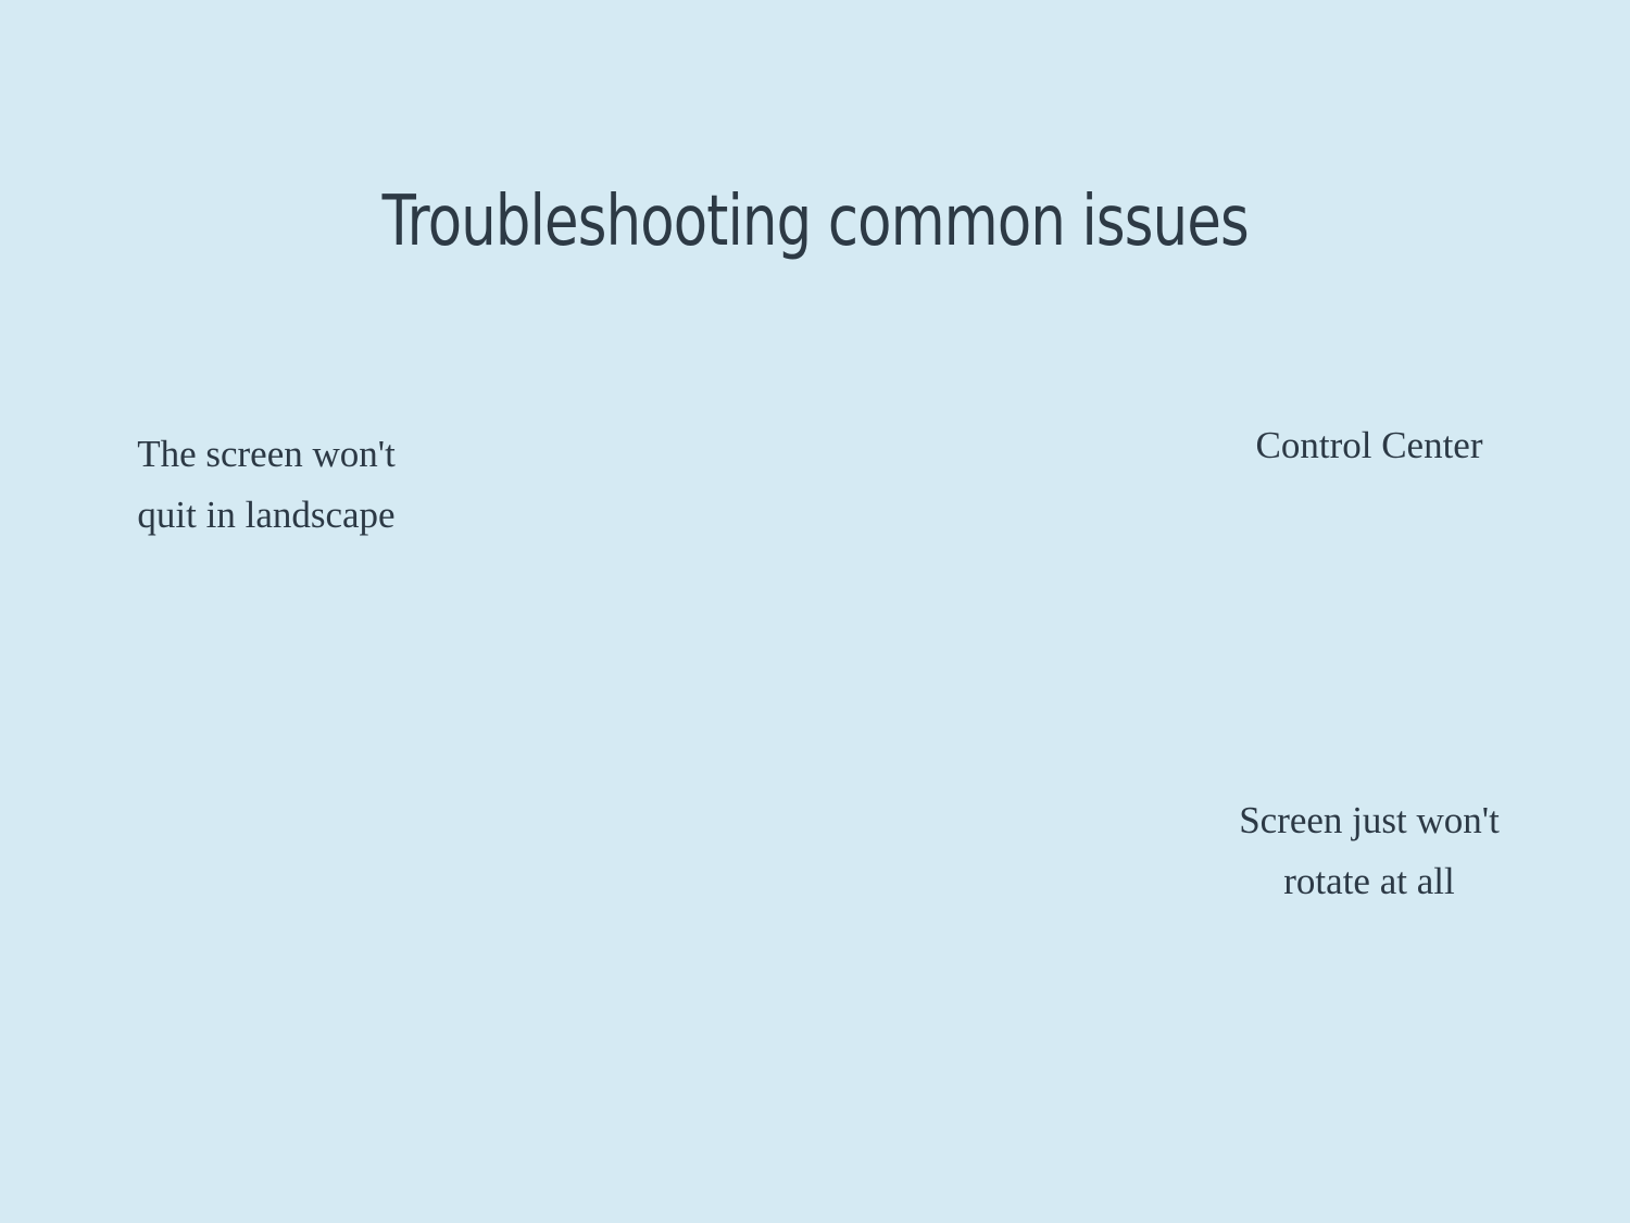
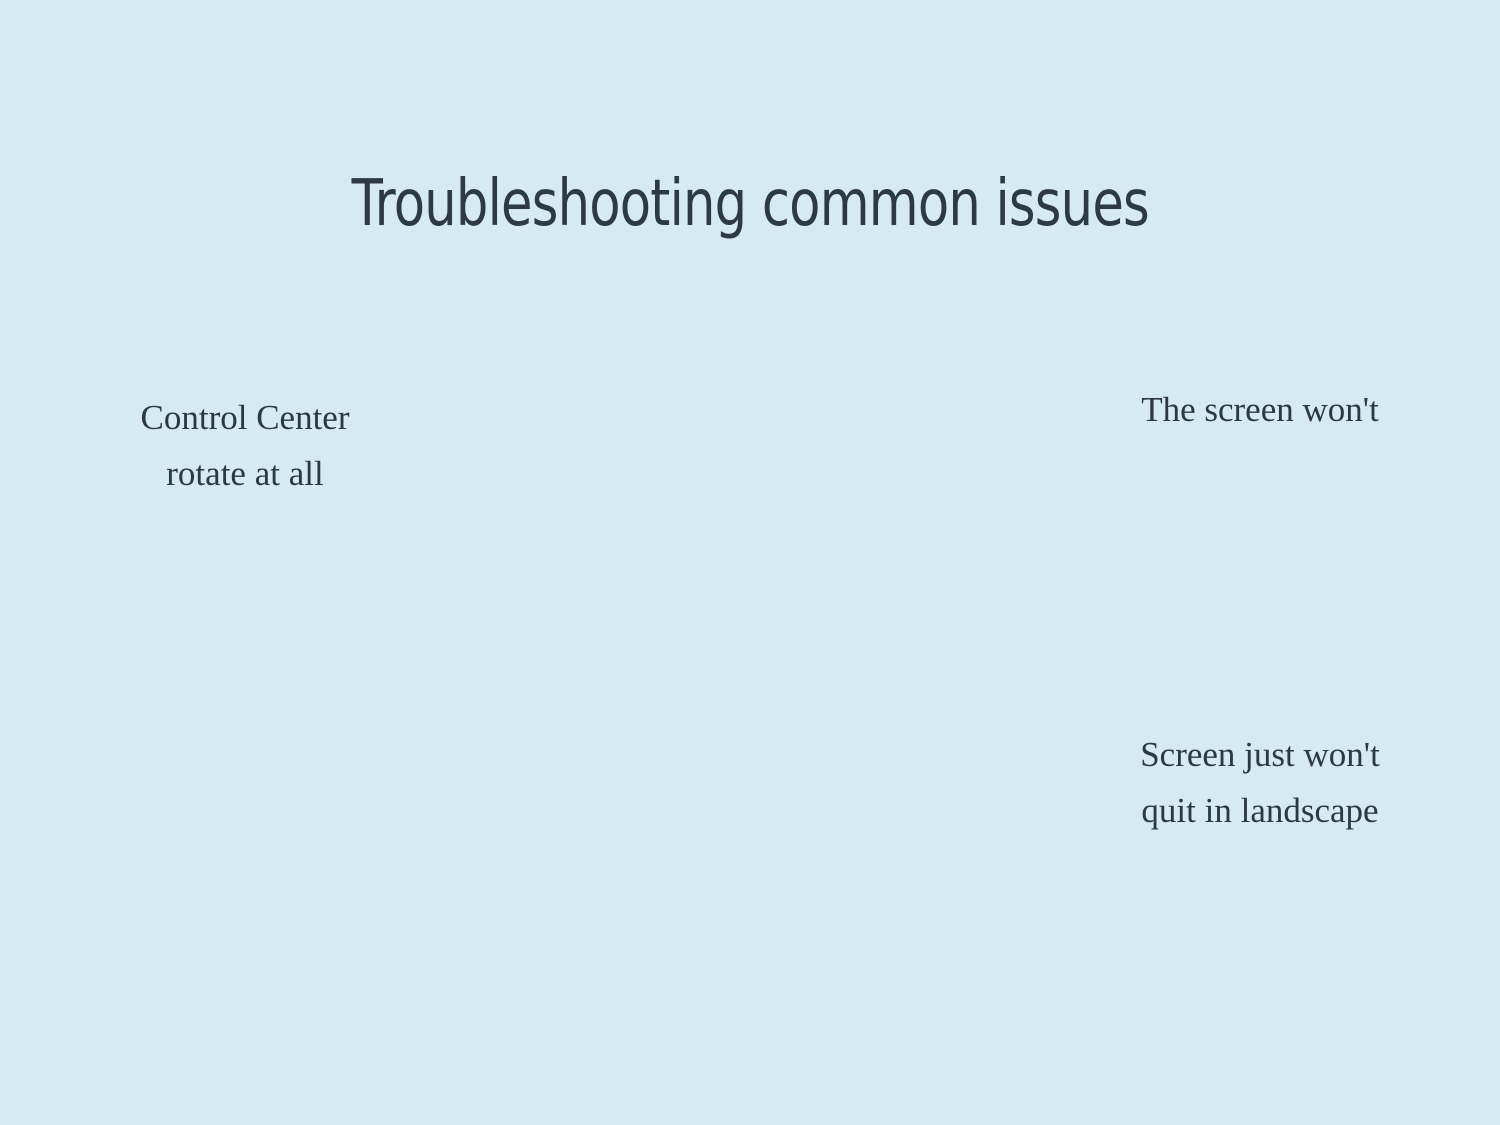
  Troubleshooting common issues
- The screen won't
+ Control Center
- quit in landscape
+ rotate at all
- Control Center
+ The screen won't
  Screen just won't
- rotate at all
+ quit in landscape
